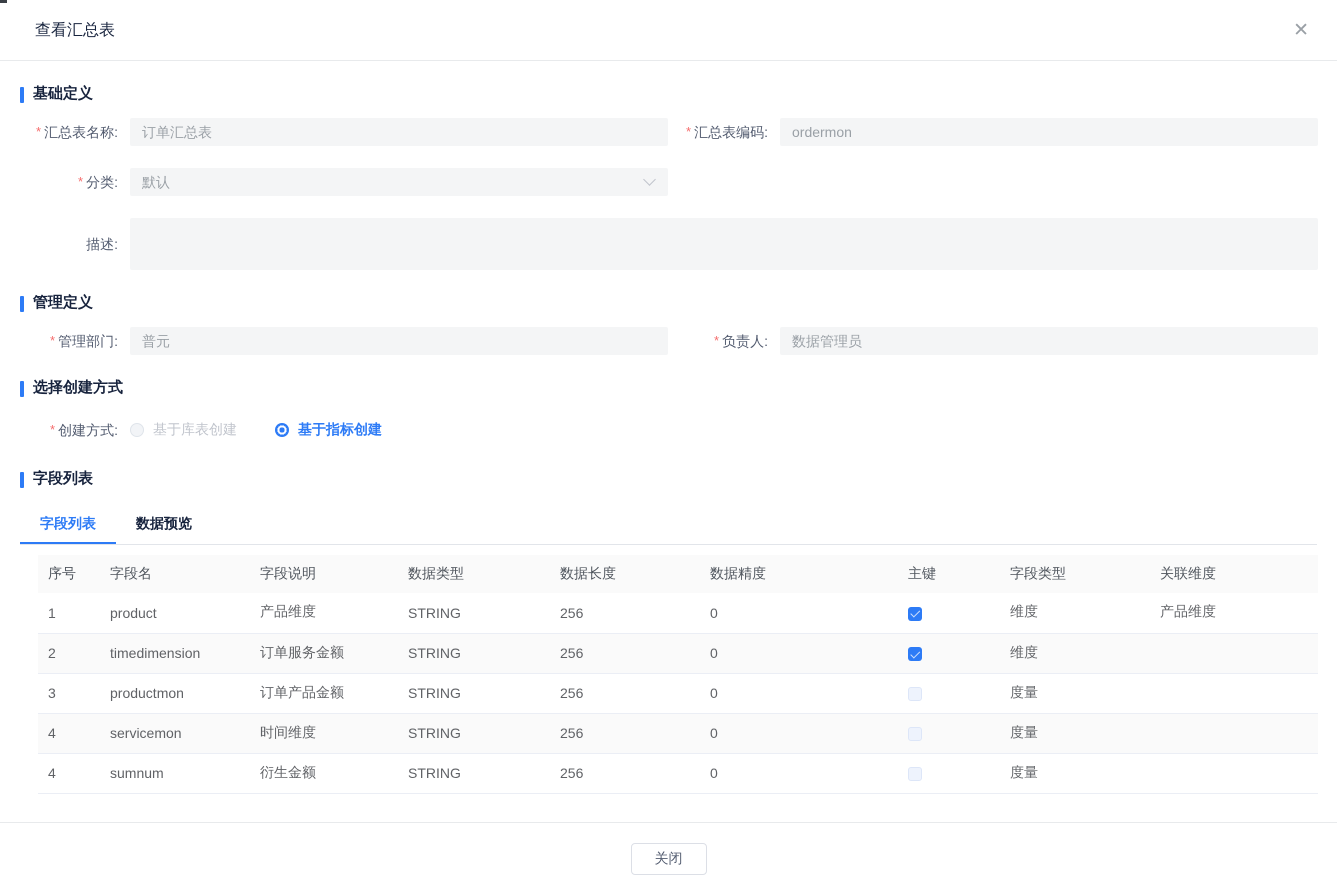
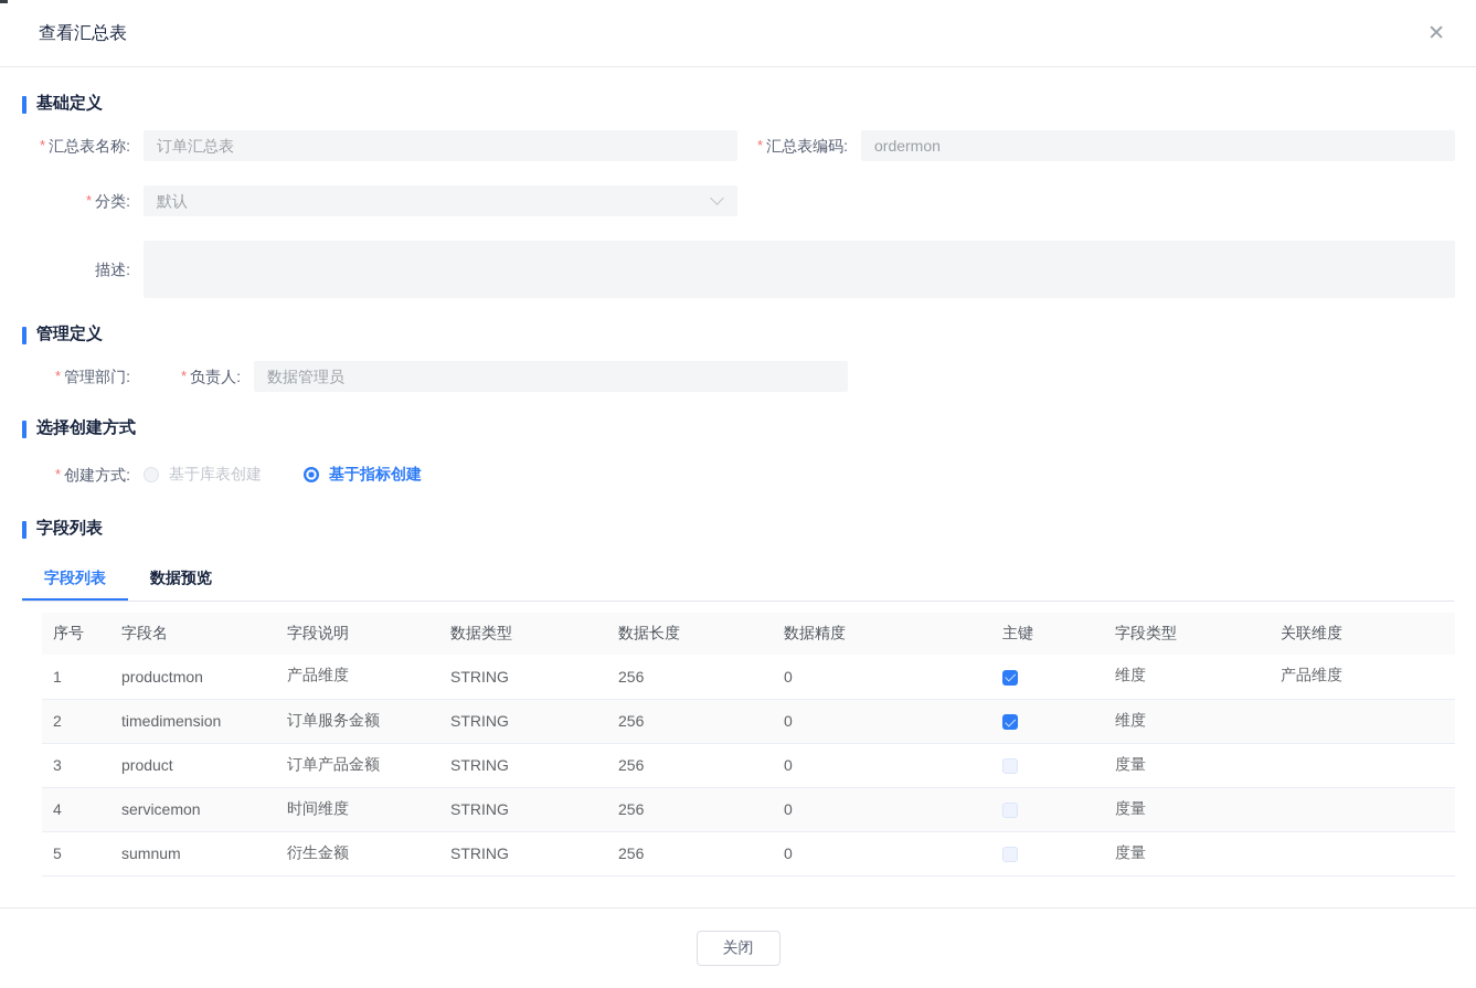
  查看汇总表
  ✕
  基础定义
  *
  汇总表名称:
  订单汇总表
  *
  汇总表编码:
  ordermon
  *
  分类:
  默认
  描述:
  管理定义
  *
  管理部门:
- 普元
  *
  负责人:
  数据管理员
  选择创建方式
  *
  创建方式:
  基于库表创建
  基于指标创建
  字段列表
  字段列表
  数据预览
  序号	字段名	字段说明	数据类型	数据长度	数据精度	主键	字段类型	关联维度
- 1	product	产品维度	STRING	256	0		维度	产品维度
+ 1	productmon	产品维度	STRING	256	0		维度	产品维度
  2	timedimension	订单服务金额	STRING	256	0		维度
- 3	productmon	订单产品金额	STRING	256	0		度量
+ 3	product	订单产品金额	STRING	256	0		度量
  4	servicemon	时间维度	STRING	256	0		度量
- 4	sumnum	衍生金额	STRING	256	0		度量
+ 5	sumnum	衍生金额	STRING	256	0		度量
  关闭
